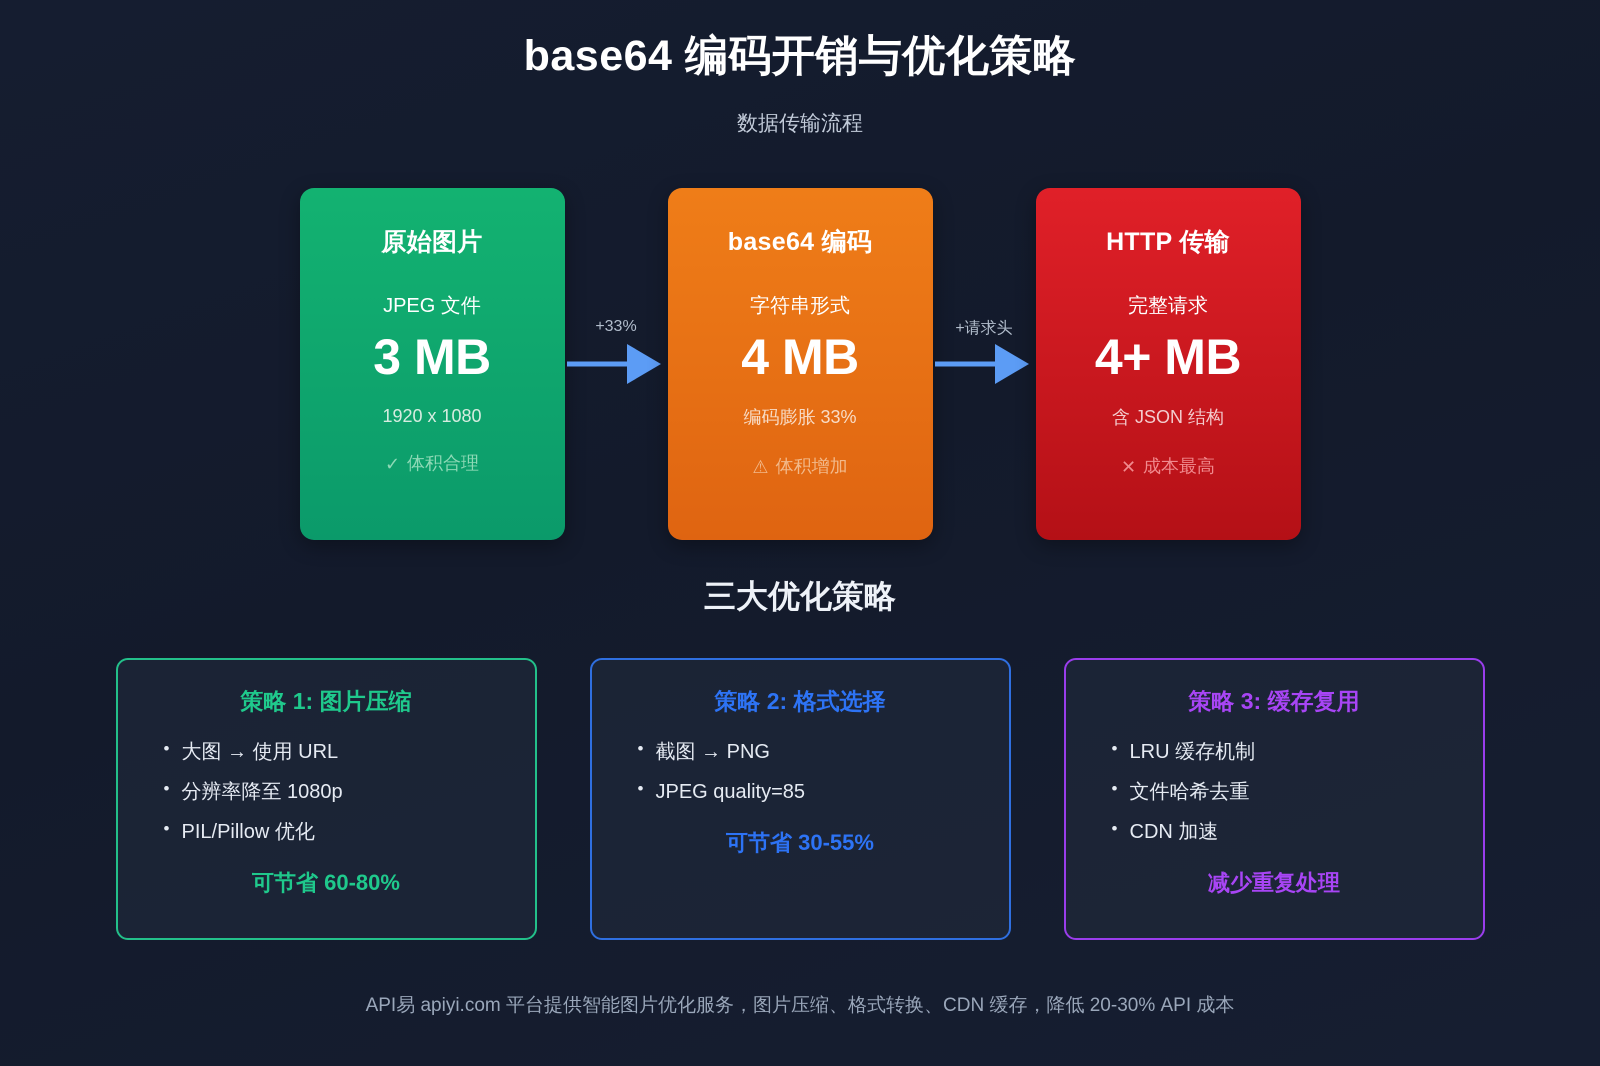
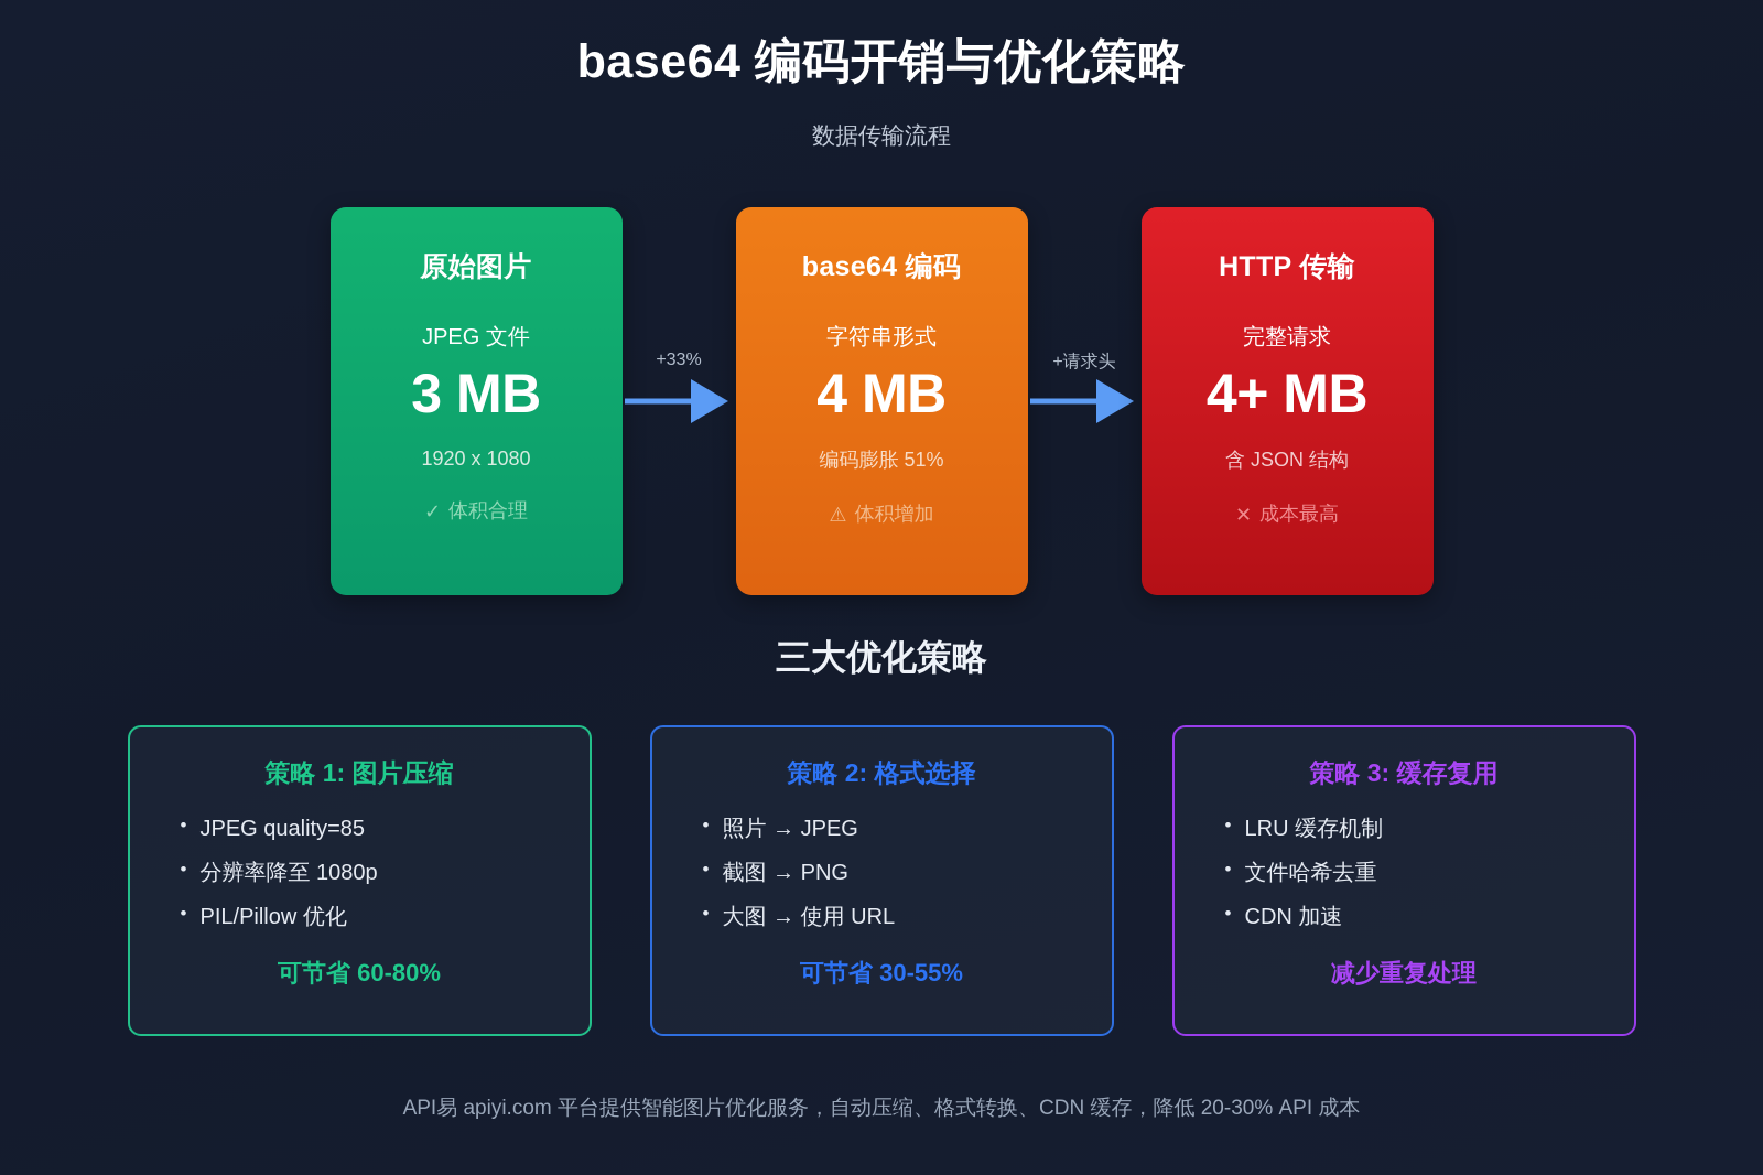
  base64 编码开销与优化策略
  数据传输流程
  原始图片
  JPEG 文件
  3 MB
  1920 x 1080
  ✓
  体积合理
  +33%
  base64 编码
  字符串形式
  4 MB
- 编码膨胀 33%
+ 编码膨胀 51%
  ⚠
  体积增加
  +请求头
  HTTP 传输
  完整请求
  4+ MB
  含 JSON 结构
  ✕
  成本最高
  三大优化策略
  策略 1: 图片压缩
- 大图 → 使用 URL
+ JPEG quality=85
  分辨率降至 1080p
  PIL/Pillow 优化
  可节省 60-80%
  策略 2: 格式选择
+ 照片 → JPEG
  截图 → PNG
- JPEG quality=85
+ 大图 → 使用 URL
  可节省 30-55%
  策略 3: 缓存复用
  LRU 缓存机制
  文件哈希去重
  CDN 加速
  减少重复处理
- API易 apiyi.com 平台提供智能图片优化服务，图片压缩、格式转换、CDN 缓存，降低 20-30% API 成本
+ API易 apiyi.com 平台提供智能图片优化服务，自动压缩、格式转换、CDN 缓存，降低 20-30% API 成本
